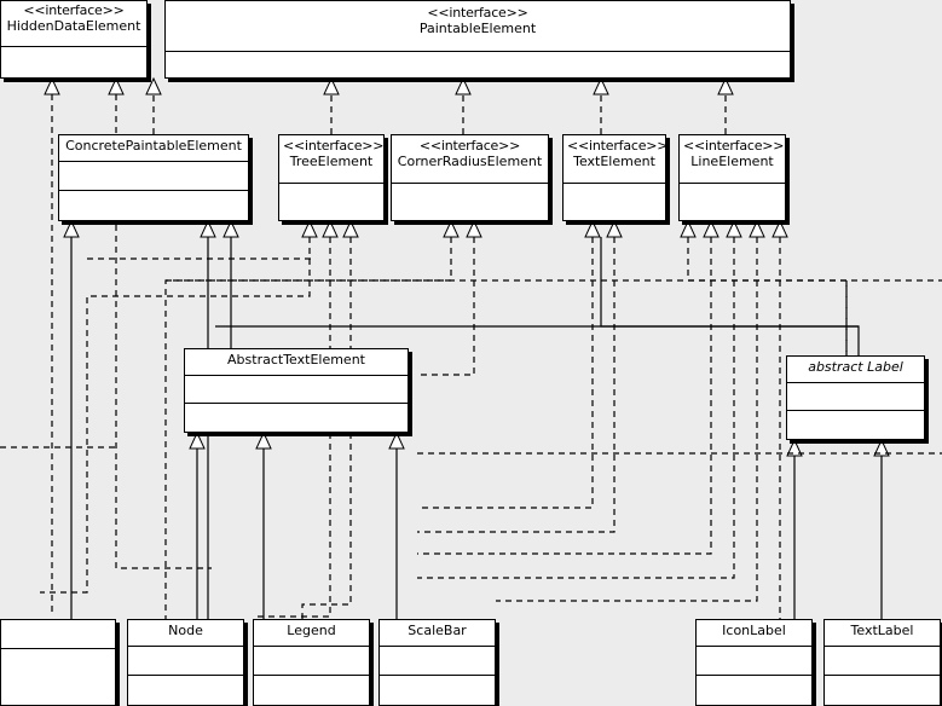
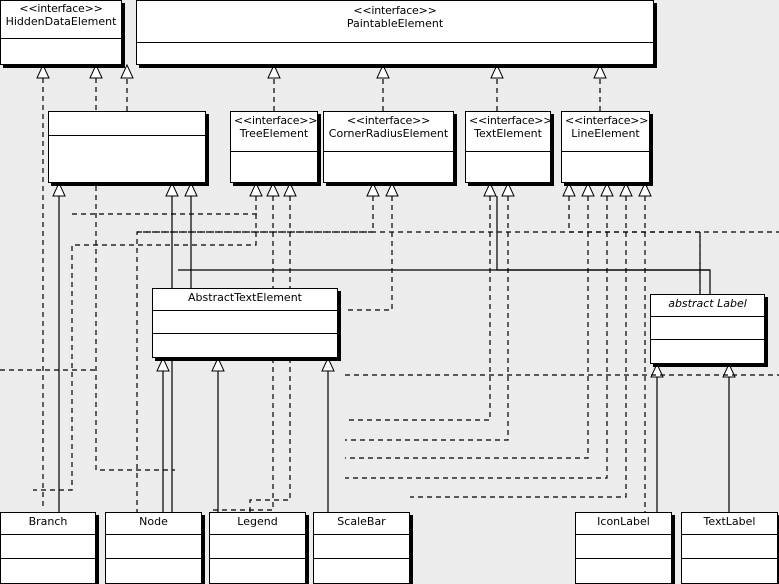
  <<interface>>
  HiddenDataElement
  <<interface>>
  PaintableElement
- ConcretePaintableElement
  <<interface>>
  TreeElement
  <<interface>>
  CornerRadiusElement
  <<interface>>
  TextElement
  <<interface>>
  LineElement
  AbstractTextElement
  abstract Label
+ Branch
  Node
  Legend
  ScaleBar
  IconLabel
  TextLabel
